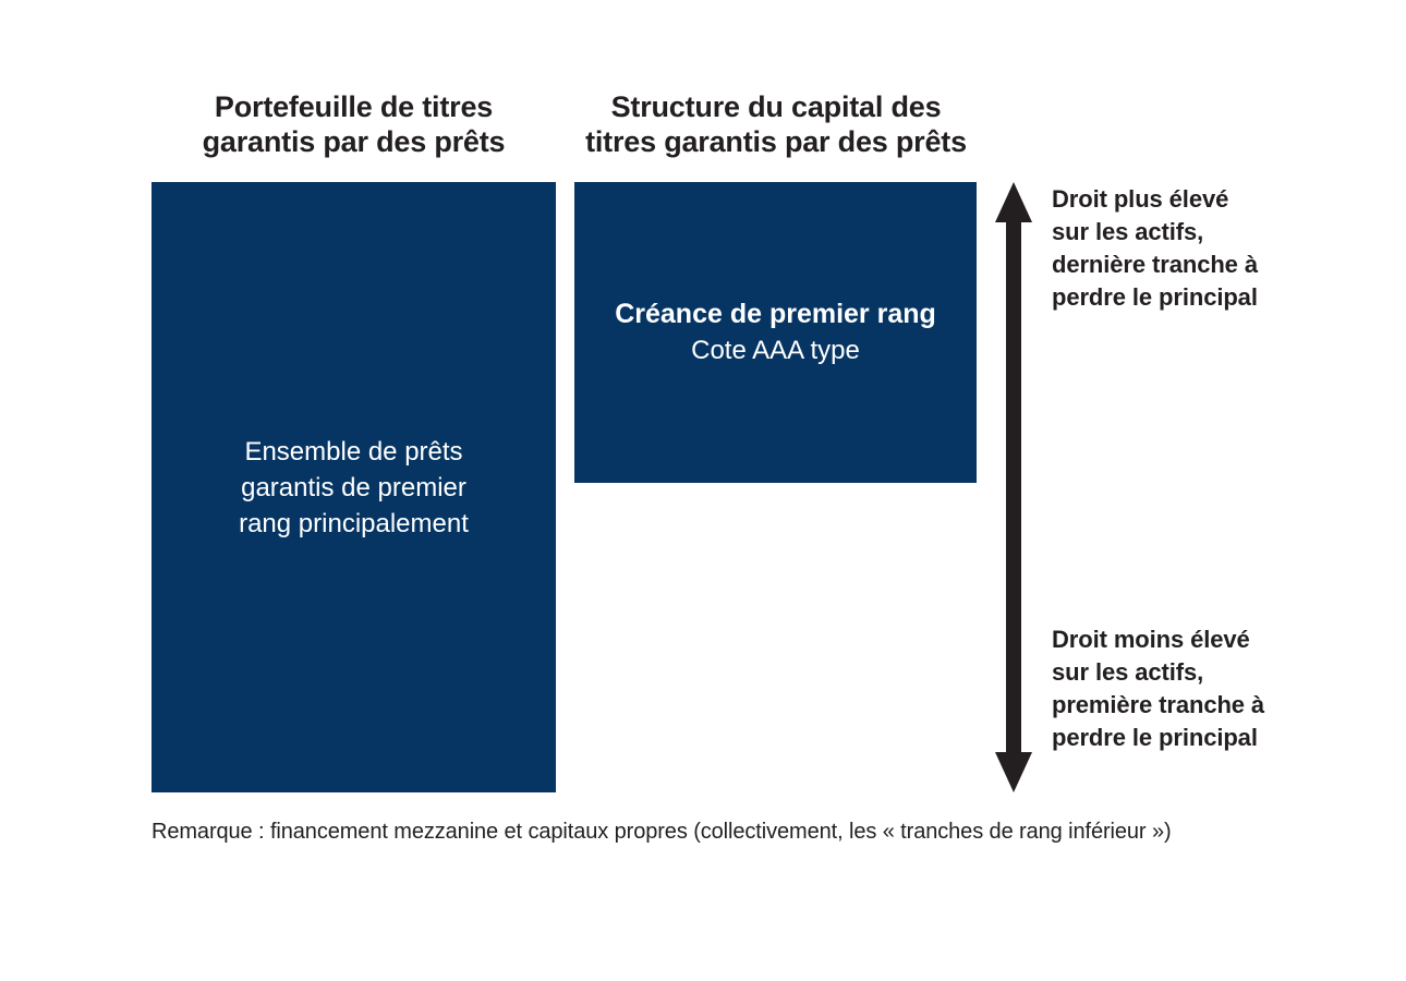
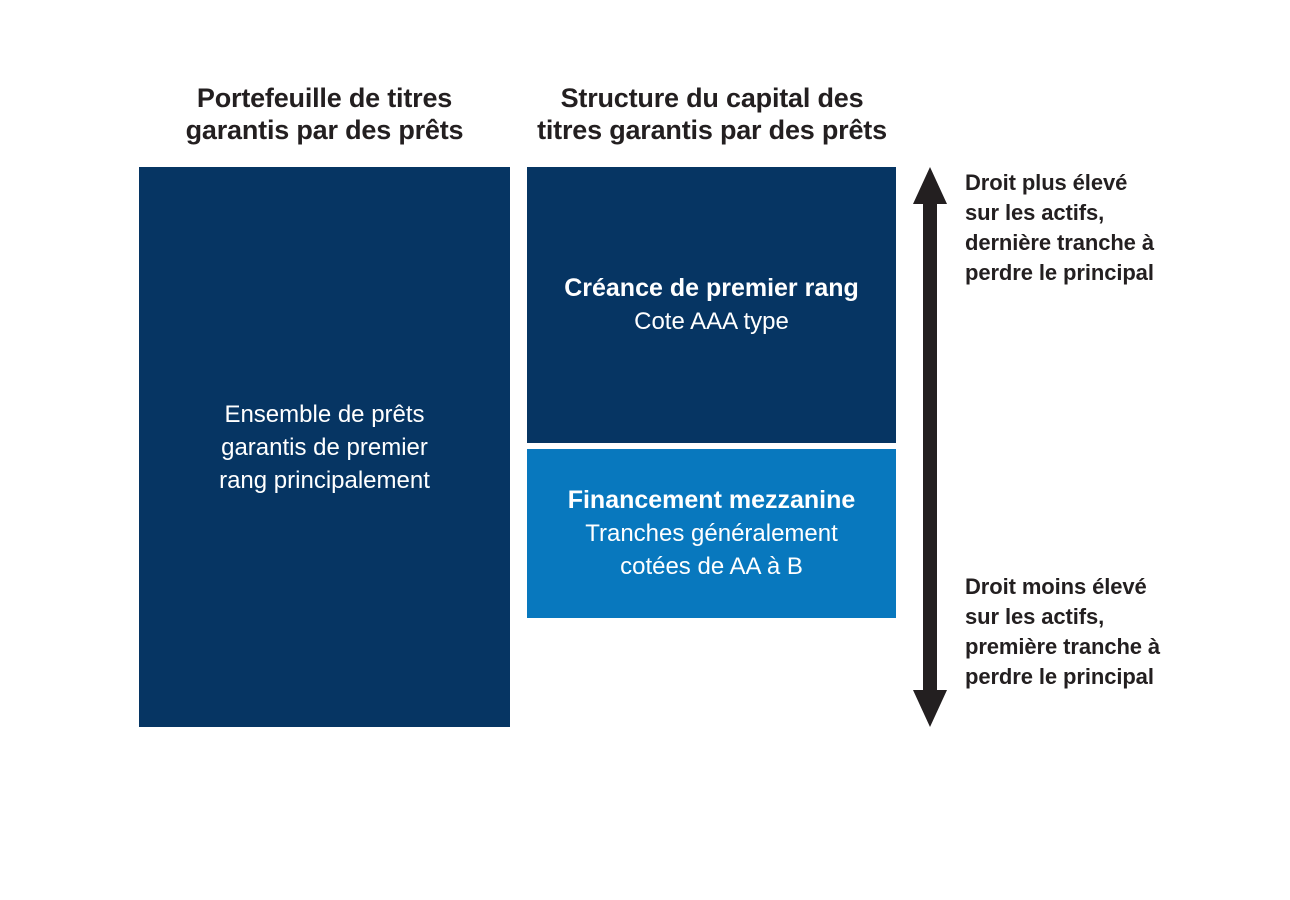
  Portefeuille de titres
  garantis par des prêts
  Structure du capital des
  titres garantis par des prêts
  Ensemble de prêts
  garantis de premier
  rang principalement
  Créance de premier rang
  Cote AAA type
+ Financement mezzanine
+ Tranches généralement
+ cotées de AA à B
  Droit plus élevé
  sur les actifs,
  dernière tranche à
  perdre le principal
  Droit moins élevé
  sur les actifs,
  première tranche à
  perdre le principal
- Remarque : financement mezzanine et capitaux propres (collectivement, les « tranches de rang inférieur »)
